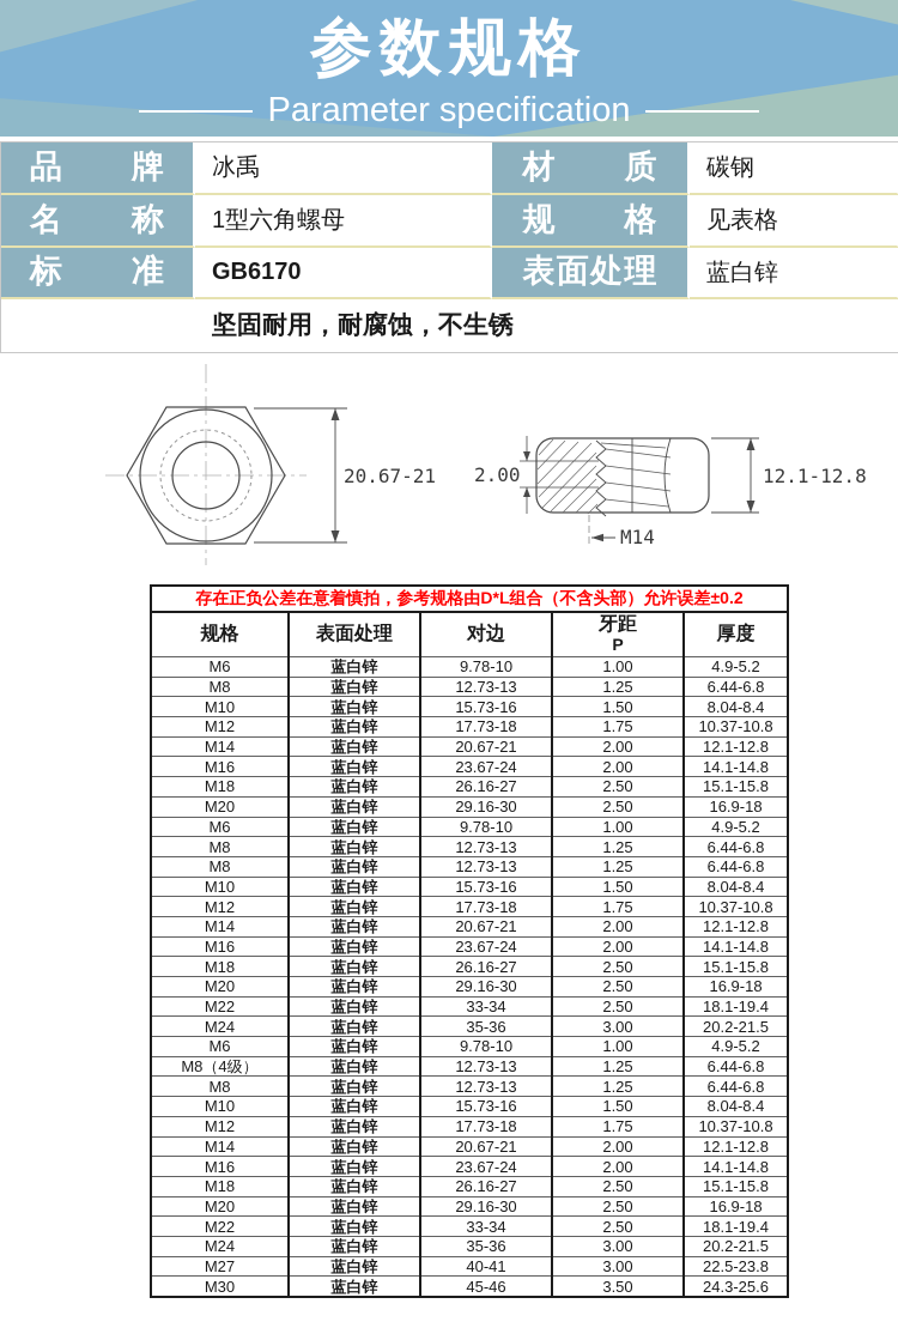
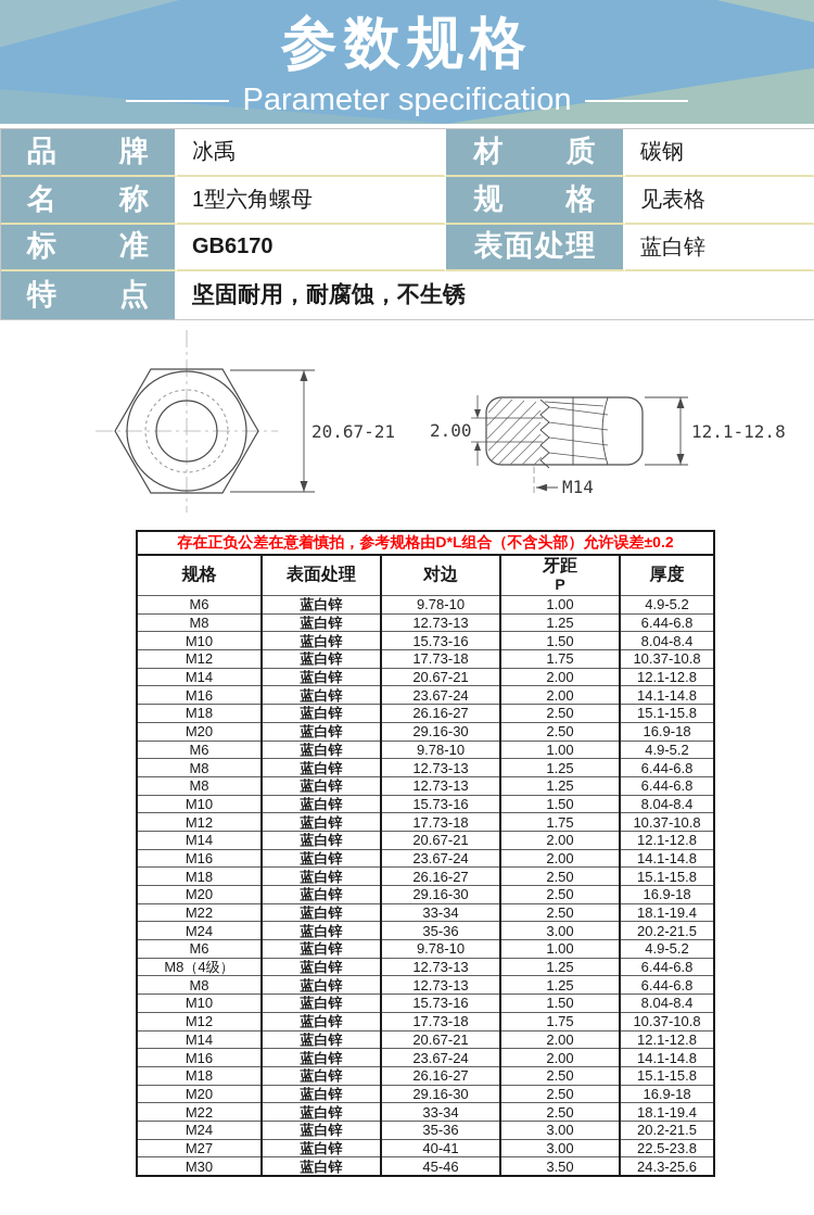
  参数规格
  Parameter specification
  品牌
  冰禹
  材质
  碳钢
  名称
  1型六角螺母
  规格
  见表格
  标准
  GB6170
  表面处理
  蓝白锌
+ 特点
  坚固耐用，耐腐蚀，不生锈
  20.67-21
  2.00
  12.1-12.8
  M14
  存在正负公差在意着慎拍，参考规格由D*L组合（不含头部）允许误差±0.2
  规格	表面处理	对边	牙距 P	厚度
  M6	蓝白锌	9.78-10	1.00	4.9-5.2
  M8	蓝白锌	12.73-13	1.25	6.44-6.8
  M10	蓝白锌	15.73-16	1.50	8.04-8.4
  M12	蓝白锌	17.73-18	1.75	10.37-10.8
  M14	蓝白锌	20.67-21	2.00	12.1-12.8
  M16	蓝白锌	23.67-24	2.00	14.1-14.8
  M18	蓝白锌	26.16-27	2.50	15.1-15.8
  M20	蓝白锌	29.16-30	2.50	16.9-18
  M6	蓝白锌	9.78-10	1.00	4.9-5.2
  M8	蓝白锌	12.73-13	1.25	6.44-6.8
  M8	蓝白锌	12.73-13	1.25	6.44-6.8
  M10	蓝白锌	15.73-16	1.50	8.04-8.4
  M12	蓝白锌	17.73-18	1.75	10.37-10.8
  M14	蓝白锌	20.67-21	2.00	12.1-12.8
  M16	蓝白锌	23.67-24	2.00	14.1-14.8
  M18	蓝白锌	26.16-27	2.50	15.1-15.8
  M20	蓝白锌	29.16-30	2.50	16.9-18
  M22	蓝白锌	33-34	2.50	18.1-19.4
  M24	蓝白锌	35-36	3.00	20.2-21.5
  M6	蓝白锌	9.78-10	1.00	4.9-5.2
  M8（4级）	蓝白锌	12.73-13	1.25	6.44-6.8
  M8	蓝白锌	12.73-13	1.25	6.44-6.8
  M10	蓝白锌	15.73-16	1.50	8.04-8.4
  M12	蓝白锌	17.73-18	1.75	10.37-10.8
  M14	蓝白锌	20.67-21	2.00	12.1-12.8
  M16	蓝白锌	23.67-24	2.00	14.1-14.8
  M18	蓝白锌	26.16-27	2.50	15.1-15.8
  M20	蓝白锌	29.16-30	2.50	16.9-18
  M22	蓝白锌	33-34	2.50	18.1-19.4
  M24	蓝白锌	35-36	3.00	20.2-21.5
  M27	蓝白锌	40-41	3.00	22.5-23.8
  M30	蓝白锌	45-46	3.50	24.3-25.6
